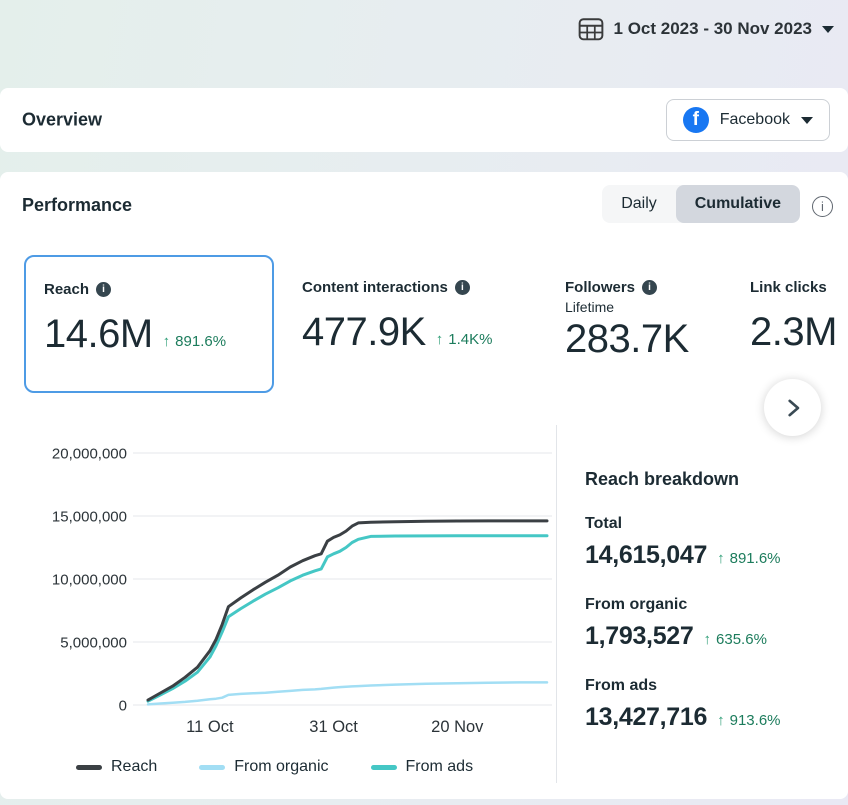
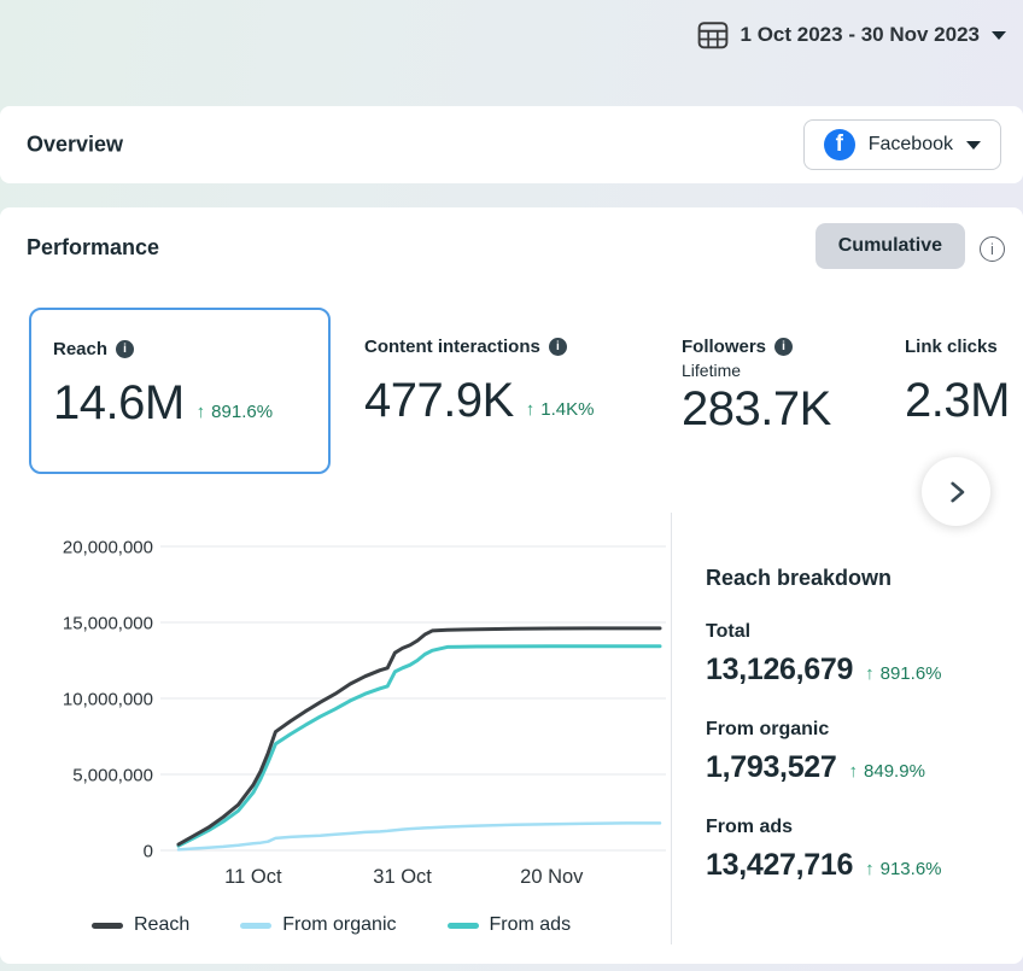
  1 Oct 2023 - 30 Nov 2023
  Overview
  f
  Facebook
  Performance
- Daily
  Cumulative
  i
  Reach
  i
  14.6M
  ↑
  891.6%
  Content interactions
  i
  477.9K
  ↑
  1.4K%
  Followers
  i
  Lifetime
  283.7K
  Link clicks
  2.3M
  0
  5,000,000
  10,000,000
  15,000,000
  20,000,000
  11 Oct
  31 Oct
  20 Nov
  Reach breakdown
  Total
- 14,615,047
+ 13,126,679
  ↑
  891.6%
  From organic
  1,793,527
  ↑
- 635.6%
+ 849.9%
  From ads
  13,427,716
  ↑
  913.6%
  Reach
  From organic
  From ads
